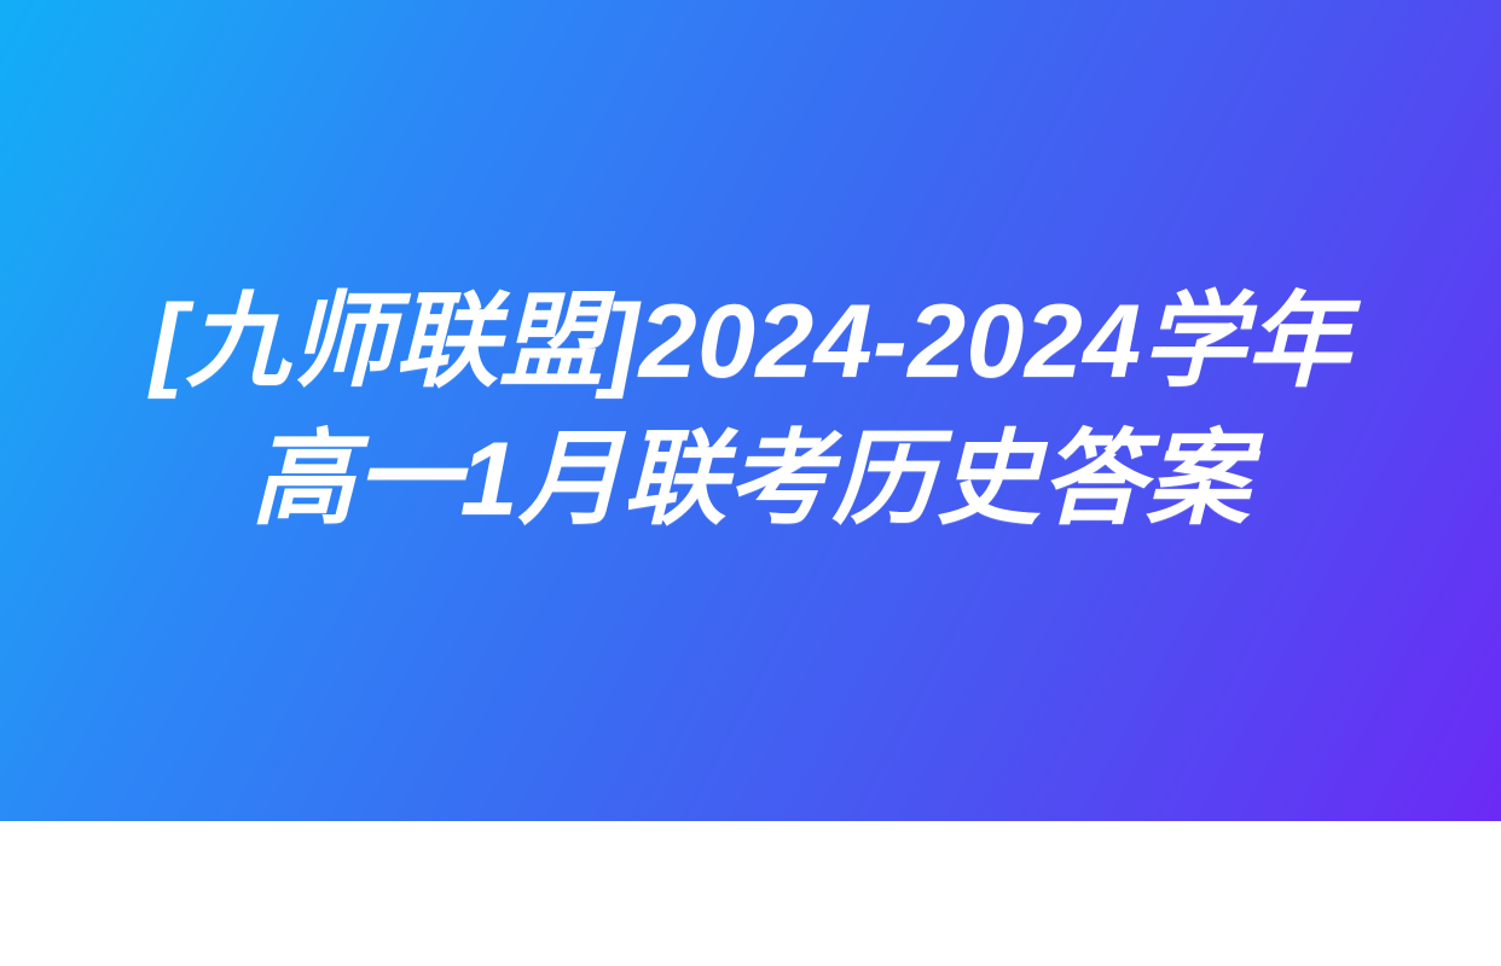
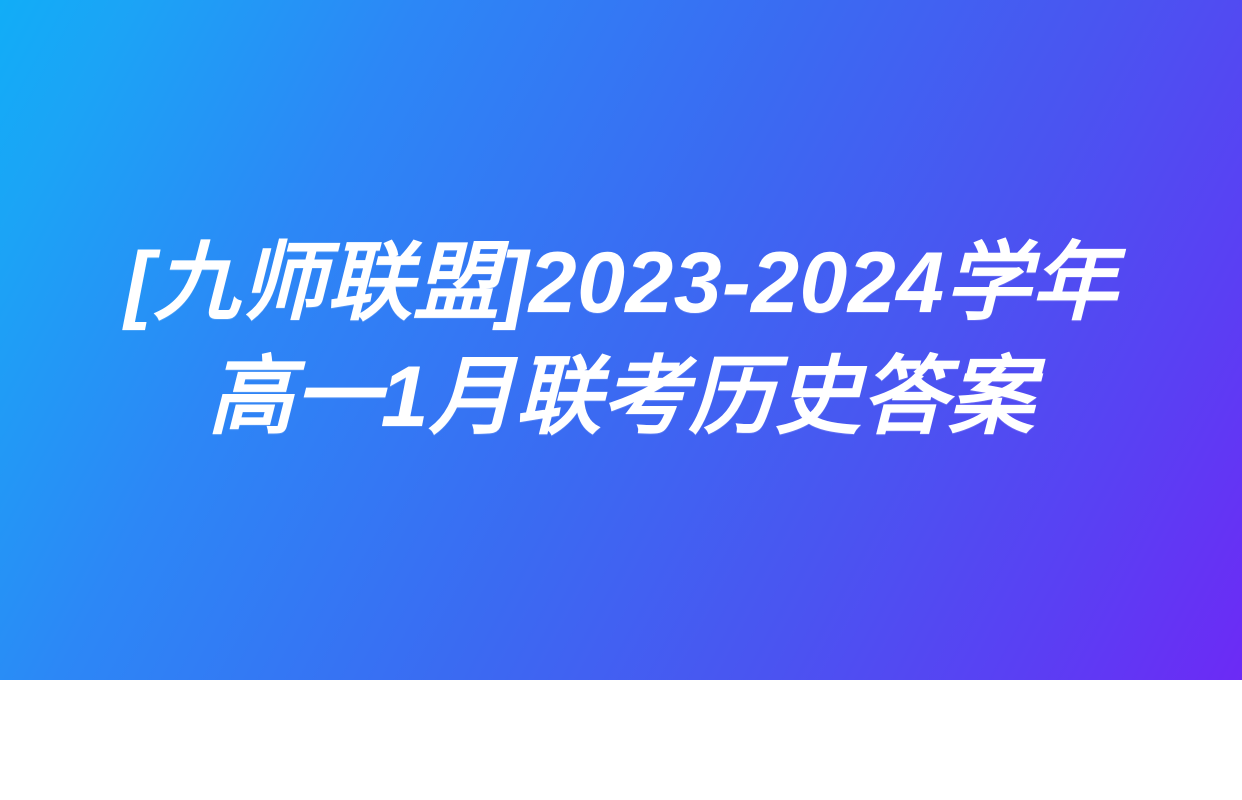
- [九师联盟]2024-2024学年高一1月联考历史答案
+ [九师联盟]2023-2024学年高一1月联考历史答案
